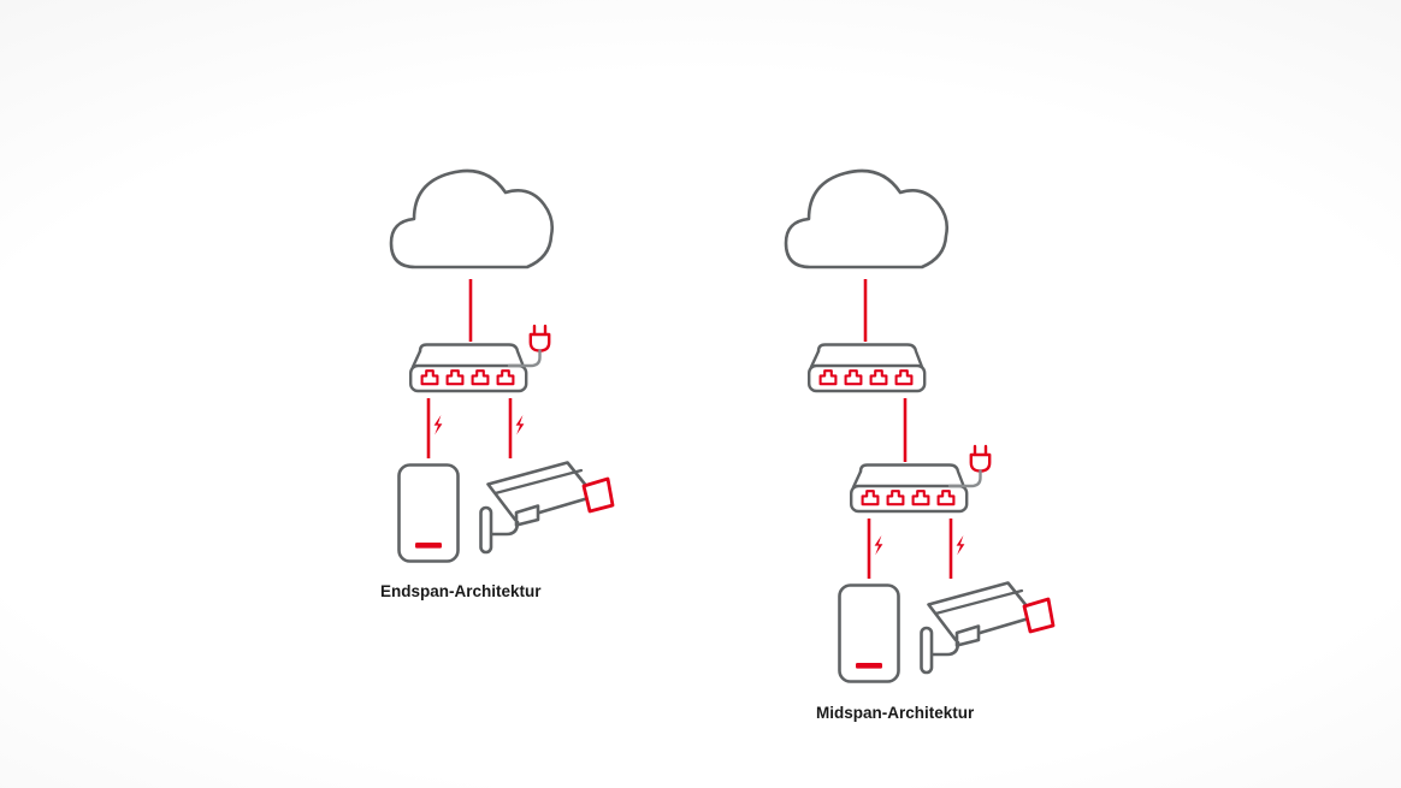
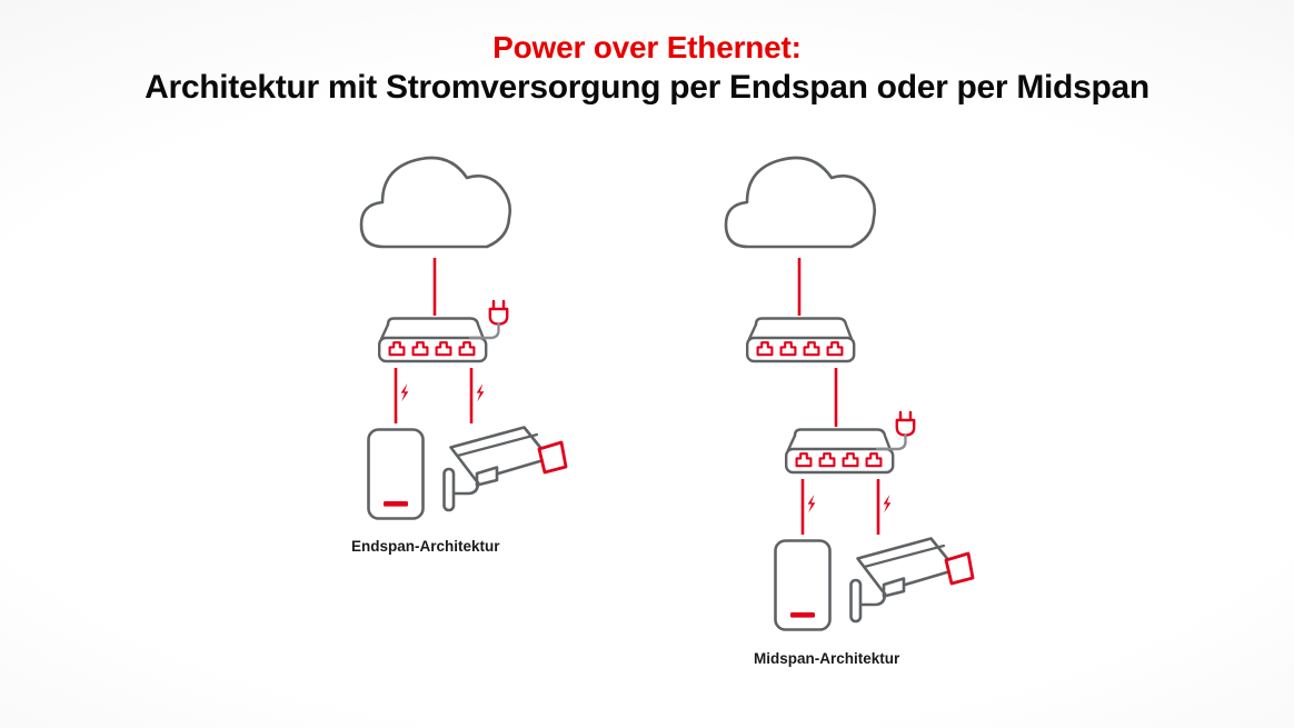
+ Power over Ethernet:
+ Architektur mit Stromversorgung per Endspan oder per Midspan
  Endspan-Architektur
  Midspan-Architektur
